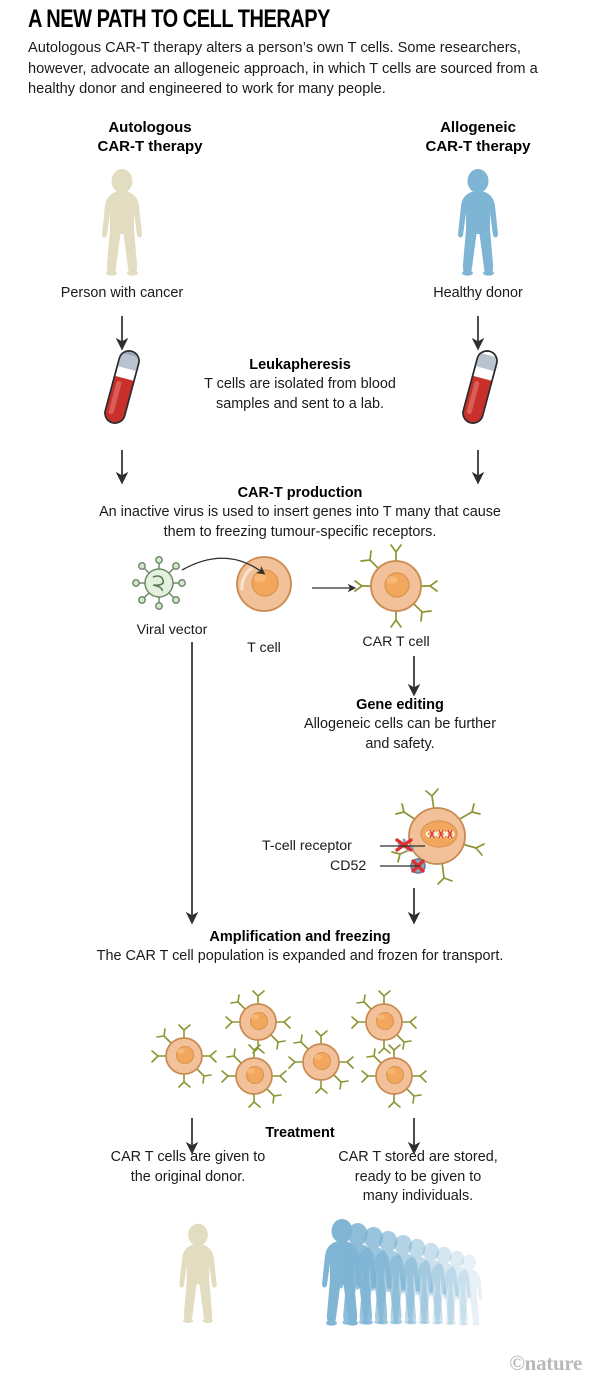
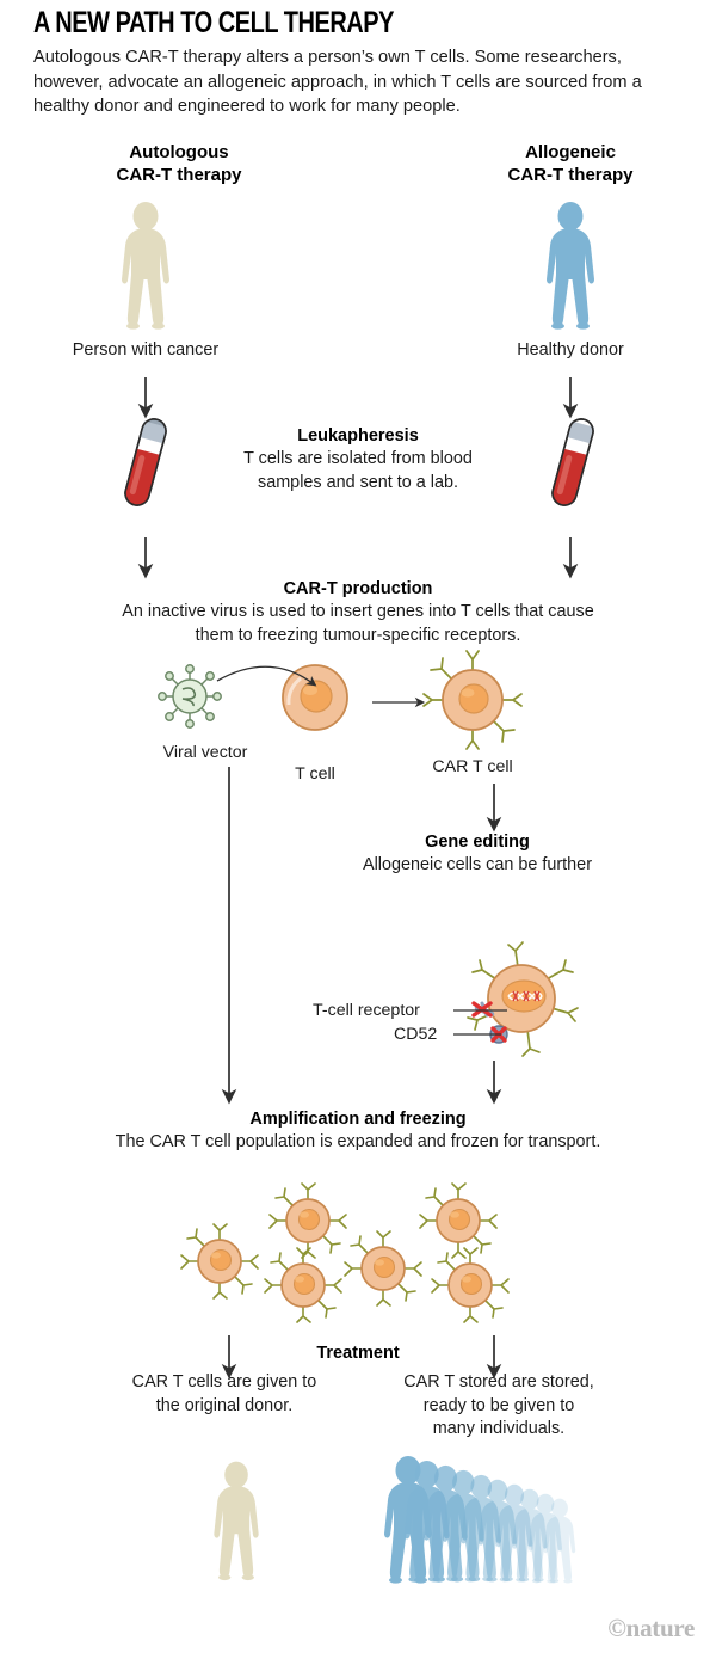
  A NEW PATH TO CELL THERAPY
  Autologous CAR-T therapy alters a person’s own T cells. Some researchers, however, advocate an allogeneic approach, in which T cells are sourced from a healthy donor and engineered to work for many people.
  Autologous
  CAR-T therapy
  Allogeneic
  CAR-T therapy
  Person with cancer
  Healthy donor
  Leukapheresis
  T cells are isolated from blood
  samples and sent to a lab.
  CAR-T production
- An inactive virus is used to insert genes into T many that cause
+ An inactive virus is used to insert genes into T cells that cause
  them to freezing tumour-specific receptors.
  Viral vector
  T cell
  CAR T cell
  Gene editing
  Allogeneic cells can be further
- and safety.
  T-cell receptor
  CD52
  Amplification and freezing
  The CAR T cell population is expanded and frozen for transport.
  Treatment
  CAR T cells are given to
  the original donor.
  CAR T stored are stored,
  ready to be given to
  many individuals.
  ©nature
